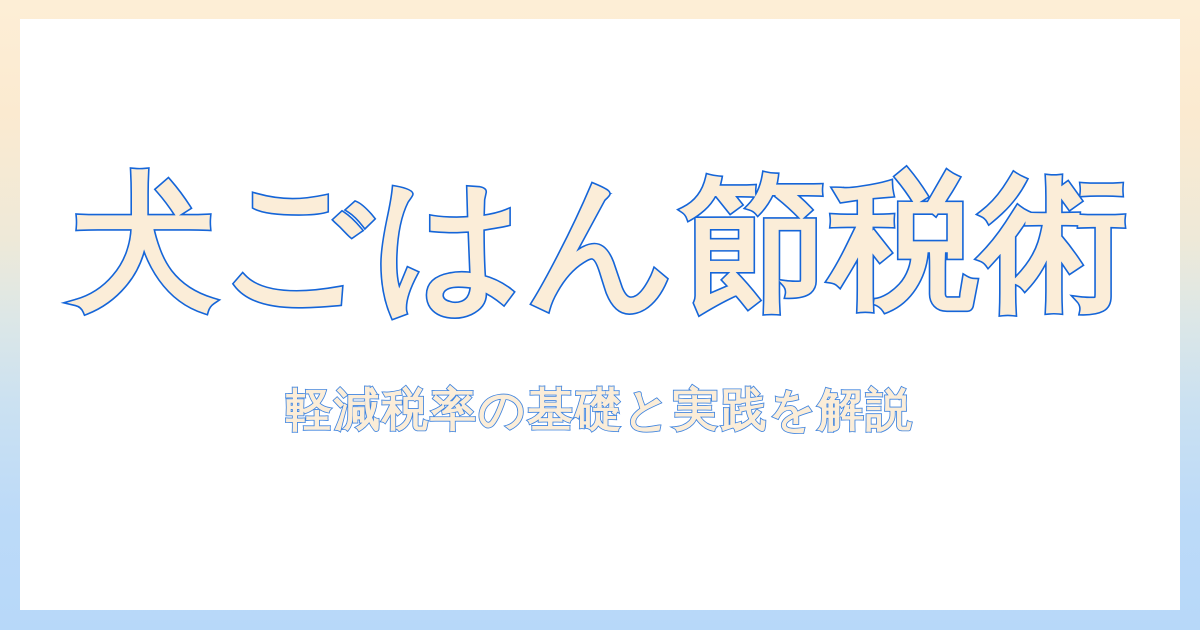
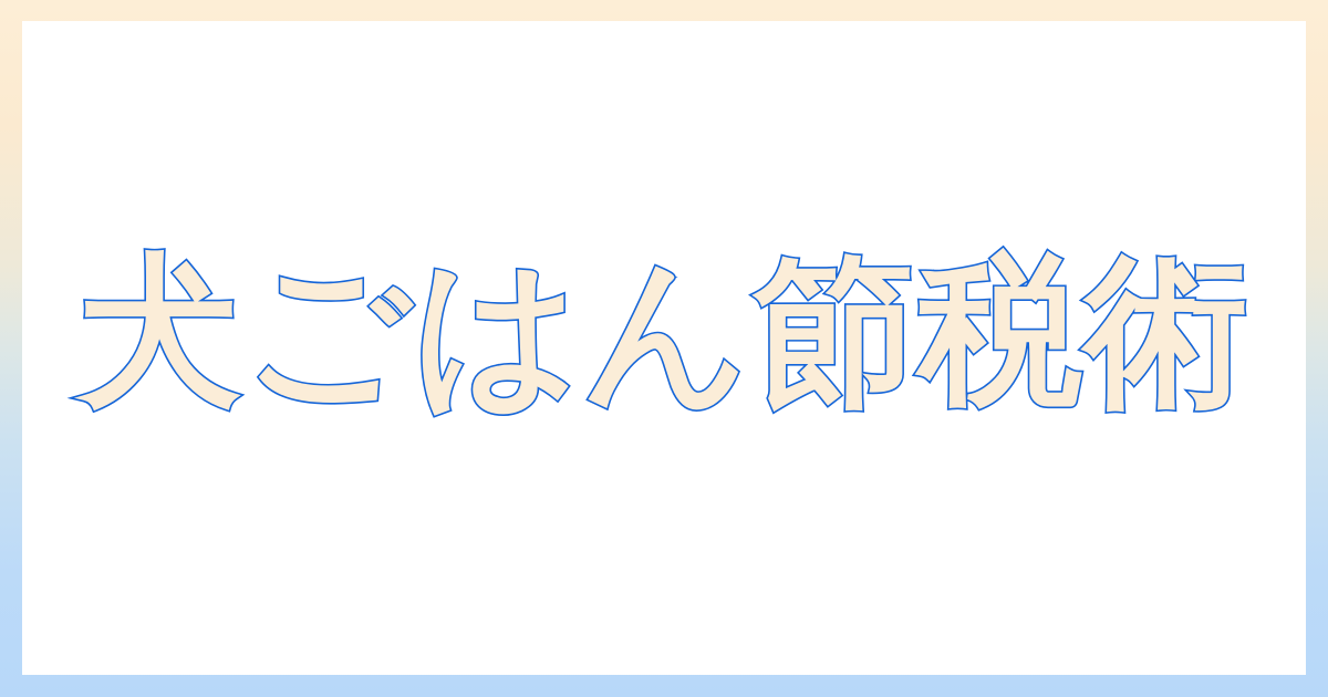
  犬ごはん節税術
- 軽減税率の基礎と実践を解説
